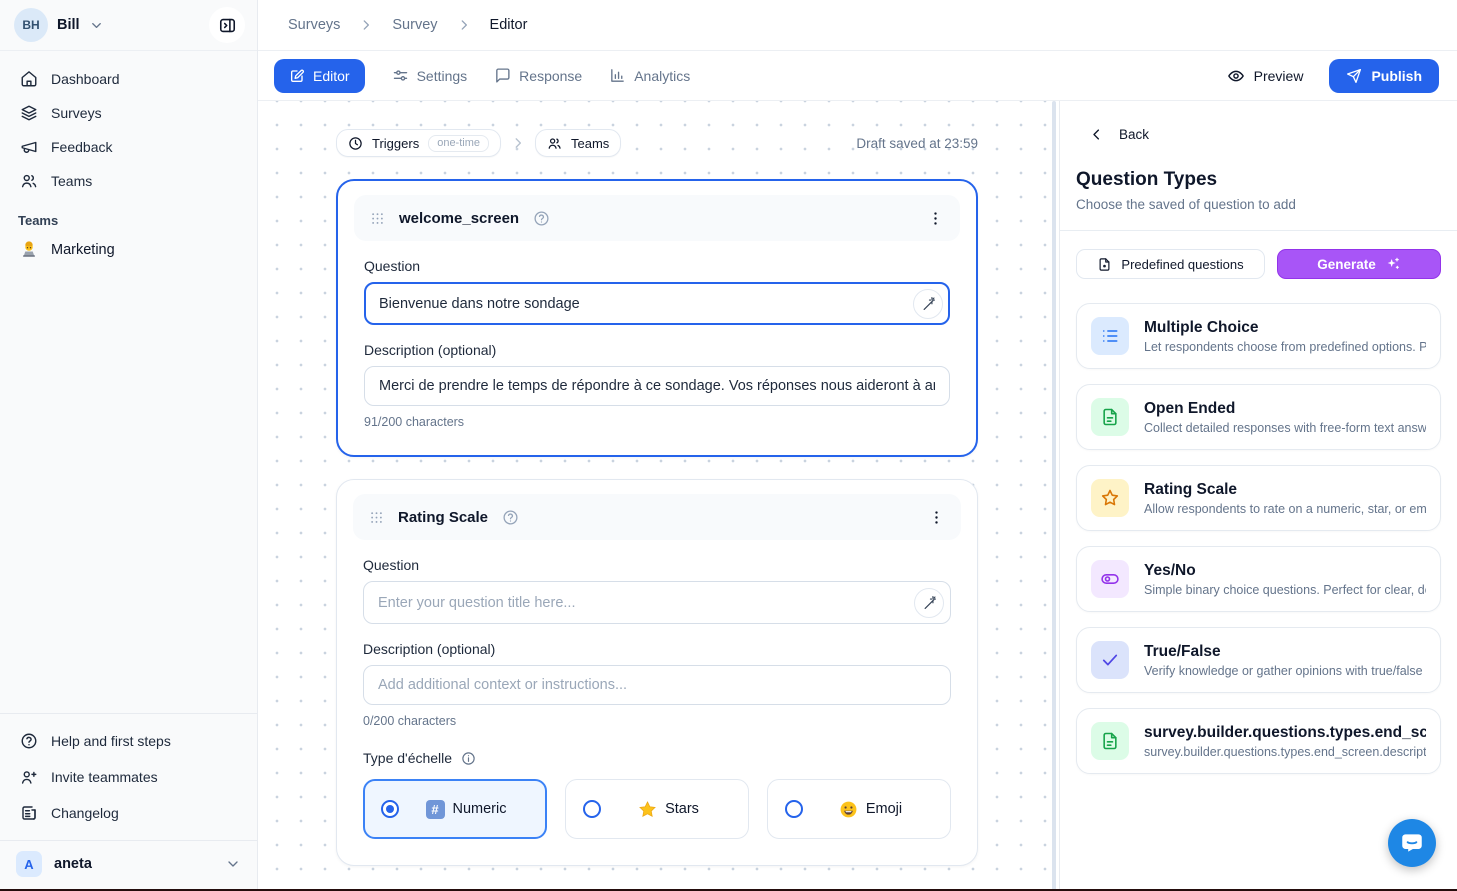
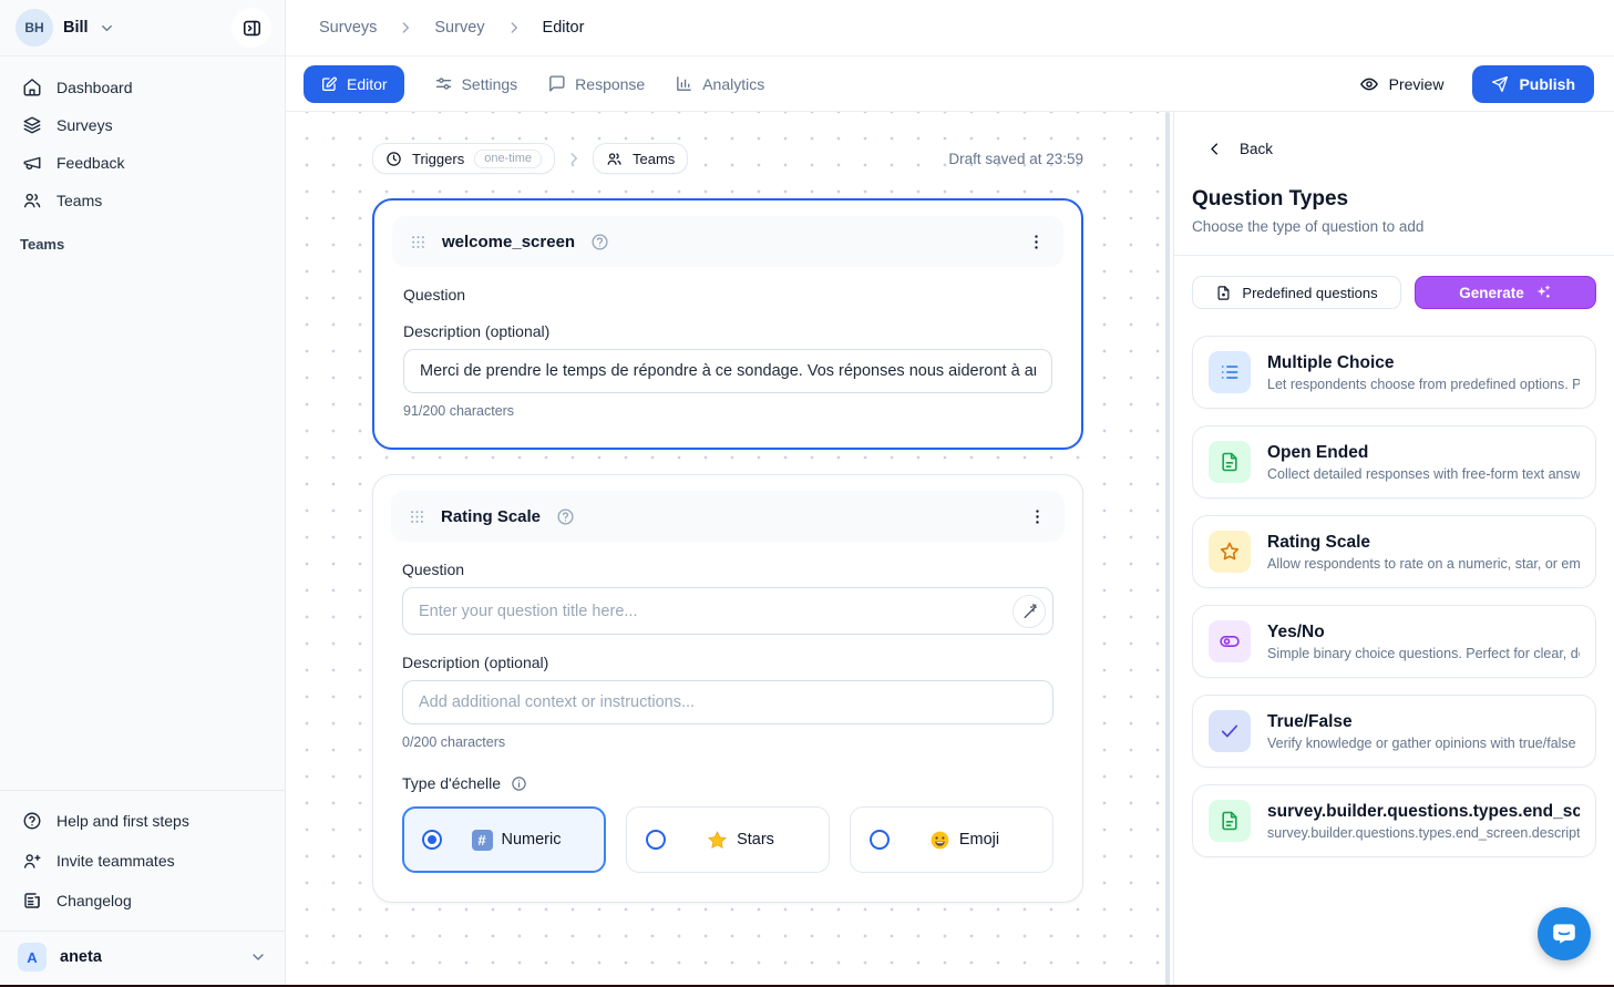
  BH
  Bill
  Dashboard
  Surveys
  Feedback
  Teams
  Teams
- Marketing
  Help and first steps
  Invite teammates
  Changelog
  A
  aneta
  Surveys
  Survey
  Editor
  Editor
  Settings
  Response
  Analytics
  Preview
  Publish
  Triggers
  one-time
  Teams
  Draft saved at 23:59
  welcome_screen
  Question
- Bienvenue dans notre sondage
  Description (optional)
  Merci de prendre le temps de répondre à ce sondage. Vos réponses nous aideront à a
  91/200 characters
  Rating Scale
  Question
  Enter your question title here...
  Description (optional)
  Add additional context or instructions...
  0/200 characters
  Type d'échelle
  #
  Numeric
  Stars
  Emoji
  Back
  Question Types
- Choose the saved of question to add
+ Choose the type of question to add
  Predefined questions
  Generate
  Multiple Choice
  Let respondents choose from predefined options. P
  Open Ended
  Collect detailed responses with free-form text answ
  Rating Scale
  Allow respondents to rate on a numeric, star, or em
  Yes/No
  Simple binary choice questions. Perfect for clear, d
  True/False
  Verify knowledge or gather opinions with true/false
  survey.builder.questions.types.end_sc
  survey.builder.questions.types.end_screen.descript
